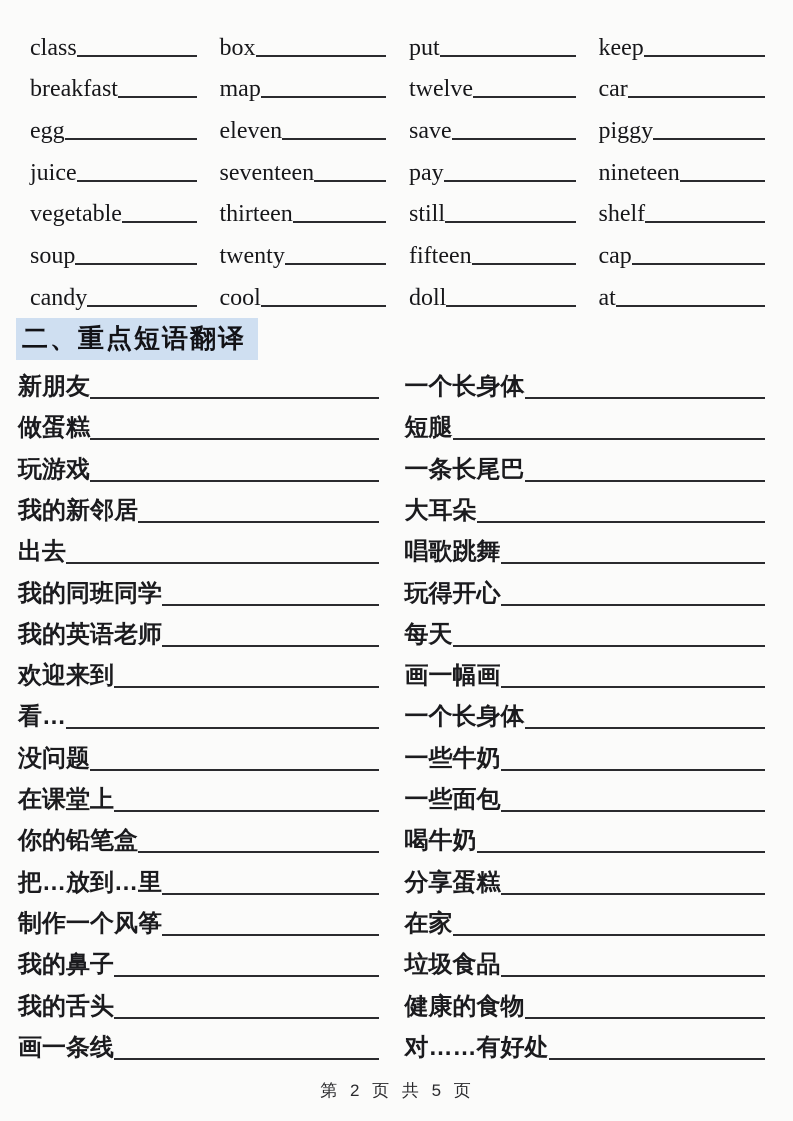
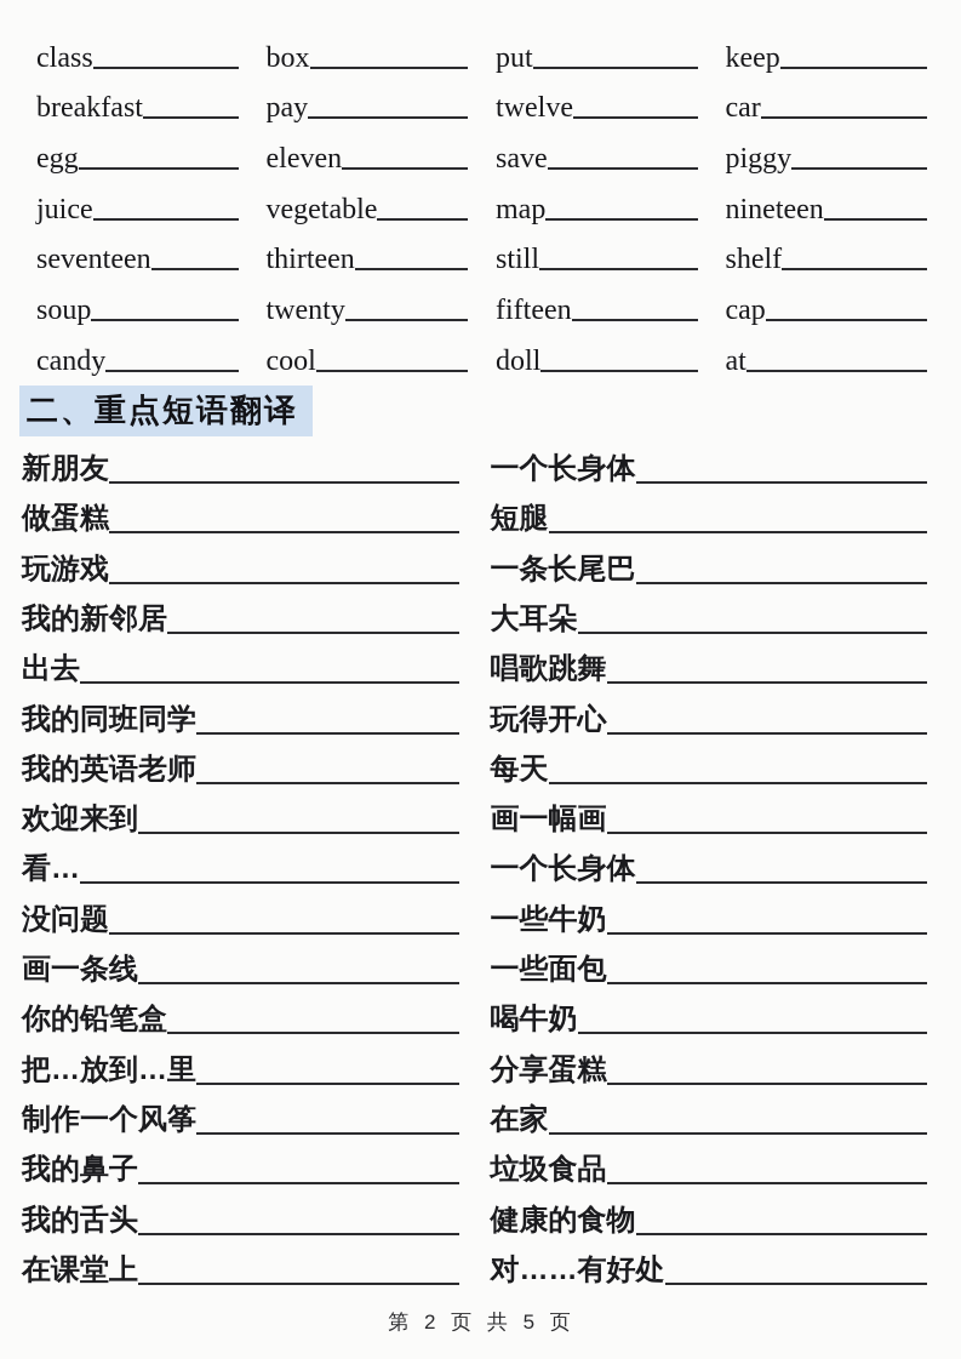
  class
  box
  put
  keep
  breakfast
- map
+ pay
  twelve
  car
  egg
  eleven
  save
  piggy
  juice
- seventeen
+ vegetable
- pay
+ map
  nineteen
- vegetable
+ seventeen
  thirteen
  still
  shelf
  soup
  twenty
  fifteen
  cap
  candy
  cool
  doll
  at
  二、重点短语翻译
  新朋友
  做蛋糕
  玩游戏
  我的新邻居
  出去
  我的同班同学
  我的英语老师
  欢迎来到
  看…
  没问题
- 在课堂上
+ 画一条线
  你的铅笔盒
  把…放到…里
  制作一个风筝
  我的鼻子
  我的舌头
- 画一条线
+ 在课堂上
  一个长身体
  短腿
  一条长尾巴
  大耳朵
  唱歌跳舞
  玩得开心
  每天
  画一幅画
  一个长身体
  一些牛奶
  一些面包
  喝牛奶
  分享蛋糕
  在家
  垃圾食品
  健康的食物
  对……有好处
  第 2 页 共 5 页
